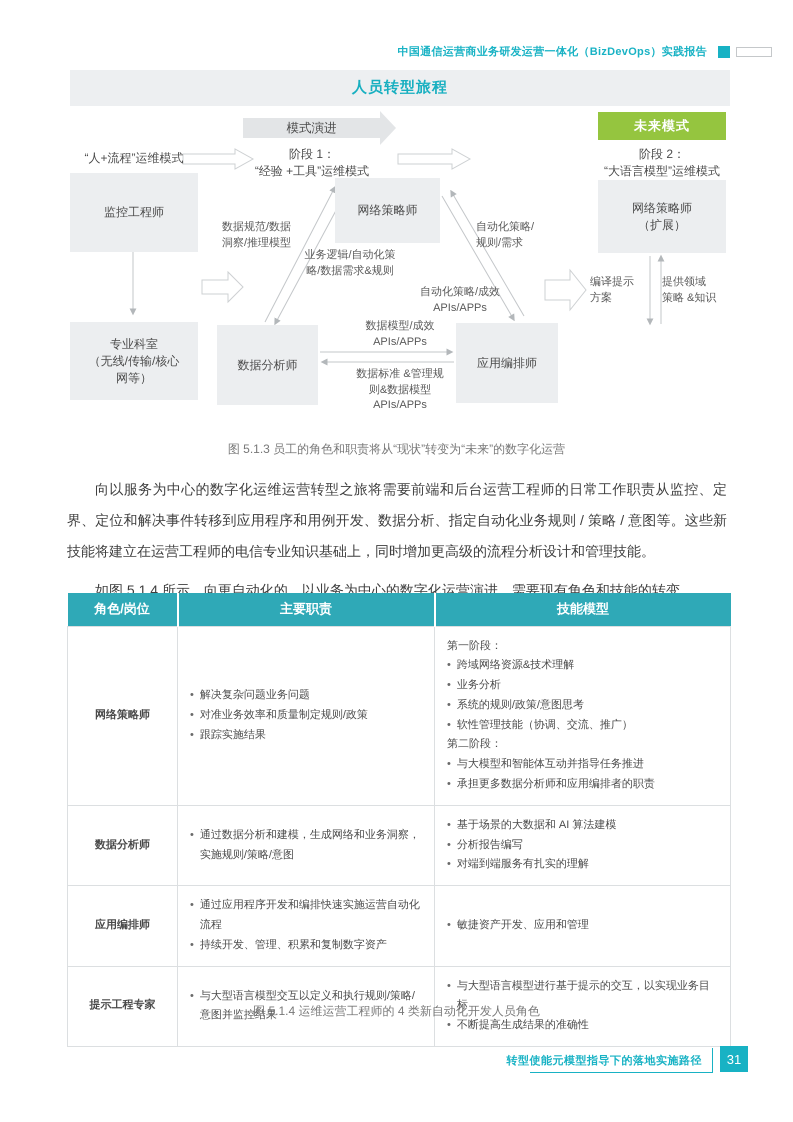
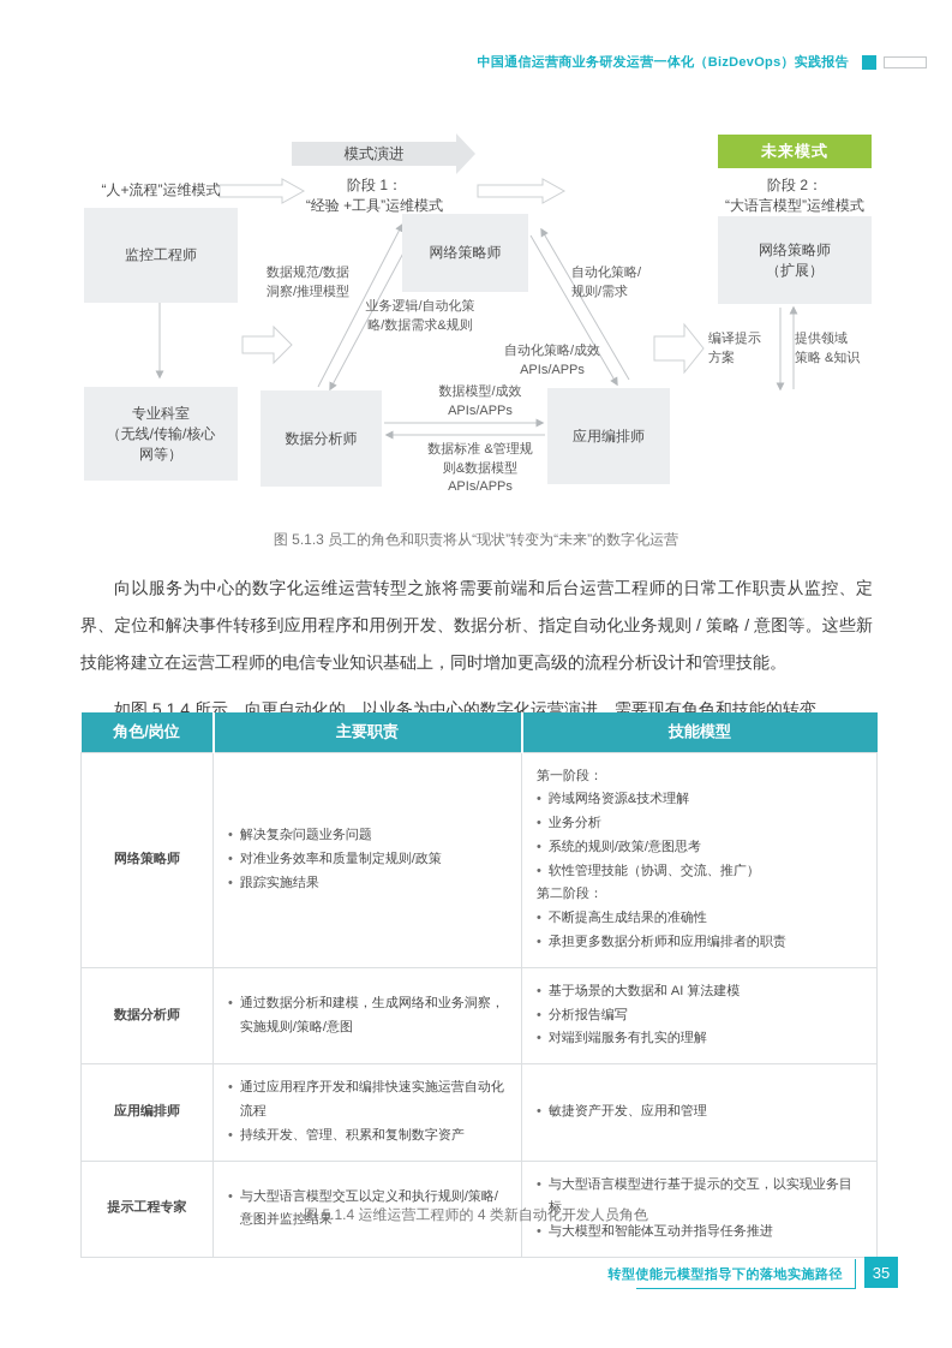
  中国通信运营商业务研发运营一体化（BizDevOps）实践报告
- 人员转型旅程
  模式演进
  未来模式
  “人+流程”运维模式
  阶段 1：
  “经验 +工具”运维模式
  阶段 2：
  “大语言模型”运维模式
  监控工程师
  网络策略师
  网络策略师
  （扩展）
  专业科室
  （无线/传输/核心
  网等）
  数据分析师
  应用编排师
  数据规范/数据
  洞察/推理模型
  业务逻辑/自动化策
  略/数据需求&规则
  自动化策略/
  规则/需求
  自动化策略/成效
  APIs/APPs
  数据模型/成效
  APIs/APPs
  数据标准 &管理规
  则&数据模型
  APIs/APPs
  编译提示
  方案
  提供领域
  策略 &知识
  图 5.1.3 员工的角色和职责将从“现状”转变为“未来”的数字化运营
  向以服务为中心的数字化运维运营转型之旅将需要前端和后台运营工程师的日常工作职责从监控、定界、定位和解决事件转移到应用程序和用例开发、数据分析、指定自动化业务规则 / 策略 / 意图等。这些新技能将建立在运营工程师的电信专业知识基础上，同时增加更高级的流程分析设计和管理技能。
  如图 5.1.4 所示，向更自动化的、以业务为中心的数字化运营演进，需要现有角色和技能的转变。
  角色/岗位	主要职责	技能模型
- 网络策略师	• 解决复杂问题业务问题• 对准业务效率和质量制定规则/政策• 跟踪实施结果	第一阶段：• 跨域网络资源&技术理解• 业务分析• 系统的规则/政策/意图思考• 软性管理技能（协调、交流、推广）第二阶段：• 与大模型和智能体互动并指导任务推进• 承担更多数据分析师和应用编排者的职责
+ 网络策略师	• 解决复杂问题业务问题• 对准业务效率和质量制定规则/政策• 跟踪实施结果	第一阶段：• 跨域网络资源&技术理解• 业务分析• 系统的规则/政策/意图思考• 软性管理技能（协调、交流、推广）第二阶段：• 不断提高生成结果的准确性• 承担更多数据分析师和应用编排者的职责
  数据分析师	• 通过数据分析和建模，生成网络和业务洞察，实施规则/策略/意图	• 基于场景的大数据和 AI 算法建模• 分析报告编写• 对端到端服务有扎实的理解
  应用编排师	• 通过应用程序开发和编排快速实施运营自动化流程• 持续开发、管理、积累和复制数字资产	• 敏捷资产开发、应用和管理
- 提示工程专家	• 与大型语言模型交互以定义和执行规则/策略/意图并监控结果	• 与大型语言模型进行基于提示的交互，以实现业务目标• 不断提高生成结果的准确性
+ 提示工程专家	• 与大型语言模型交互以定义和执行规则/策略/意图并监控结果	• 与大型语言模型进行基于提示的交互，以实现业务目标• 与大模型和智能体互动并指导任务推进
  图 5.1.4 运维运营工程师的 4 类新自动化开发人员角色
  转型使能元模型指导下的落地实施路径
- 31
+ 35
